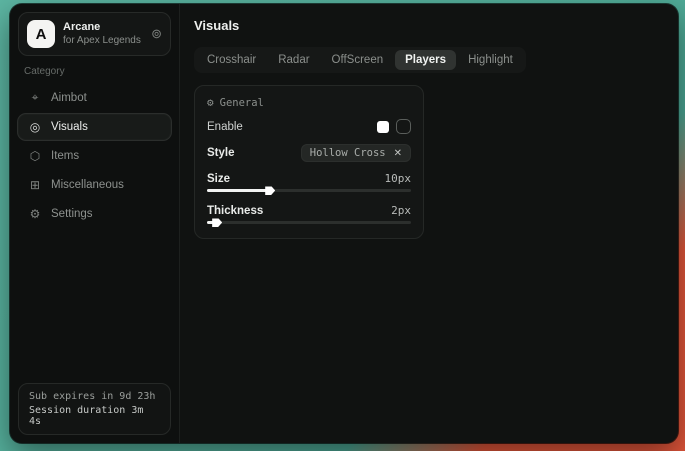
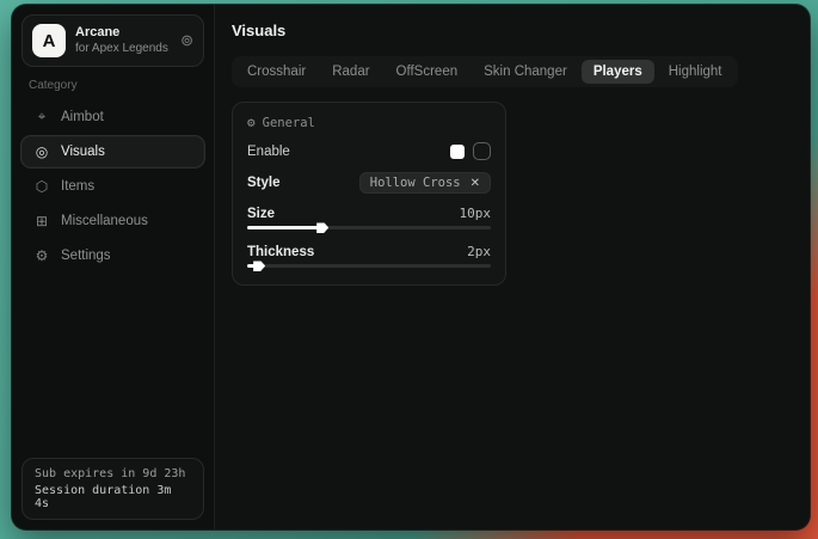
  A
  Arcane
  for Apex Legends
  ⊚
  Category
  ⌖
  Aimbot
  ◎
  Visuals
  ⬡
  Items
  ⊞
  Miscellaneous
  ⚙
  Settings
  Sub expires in 9d 23h
  Session duration 3m 4s
  Visuals
  Crosshair
  Radar
  OffScreen
+ Skin Changer
  Players
  Highlight
  ⚙
  General
  Enable
  Style
  Hollow Cross
  ✕
  Size
  10px
  Thickness
  2px
